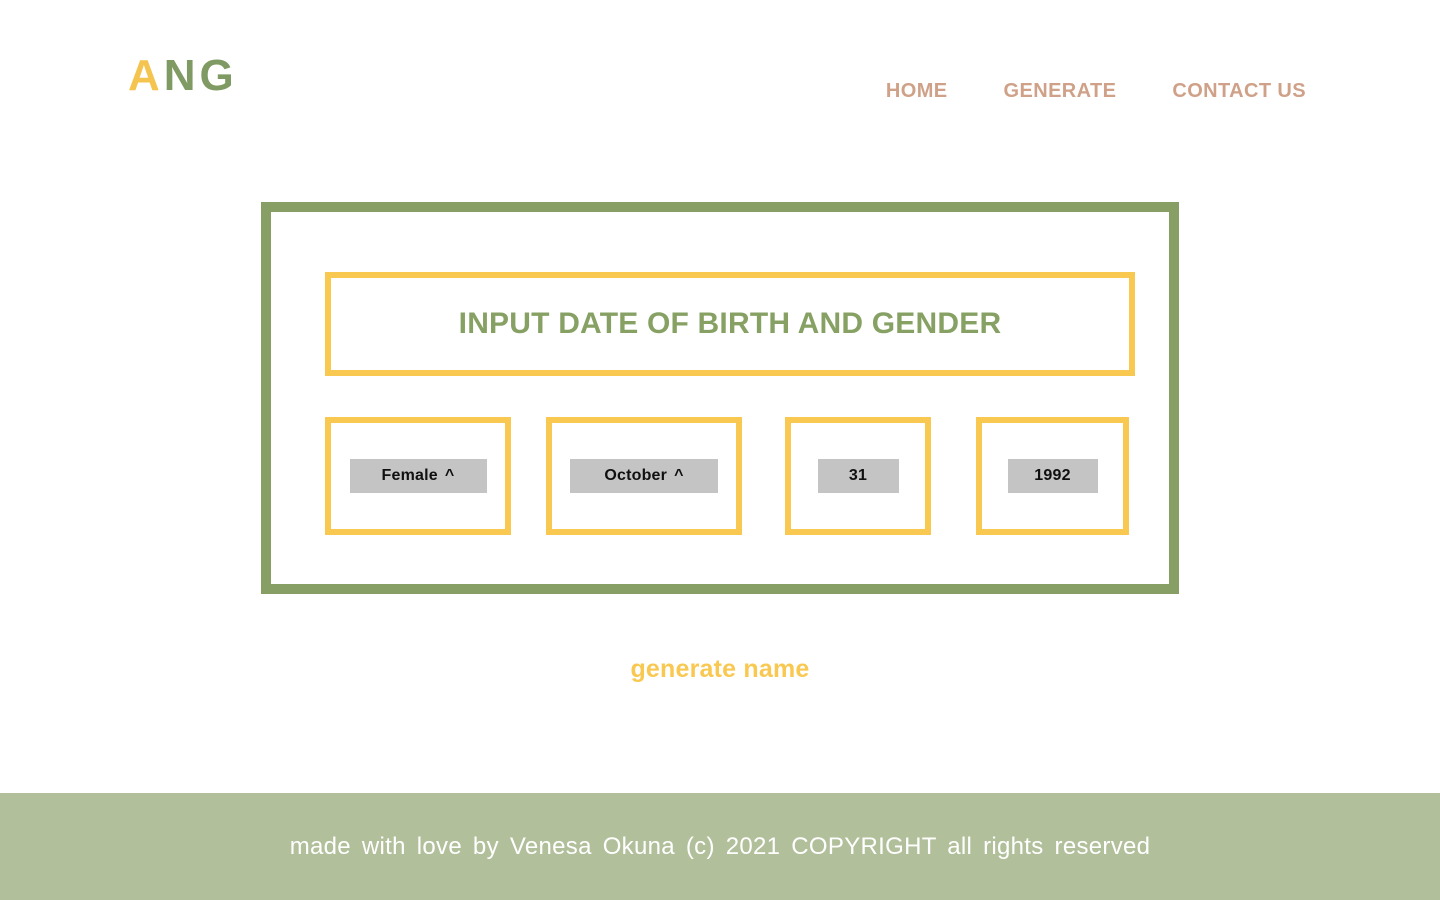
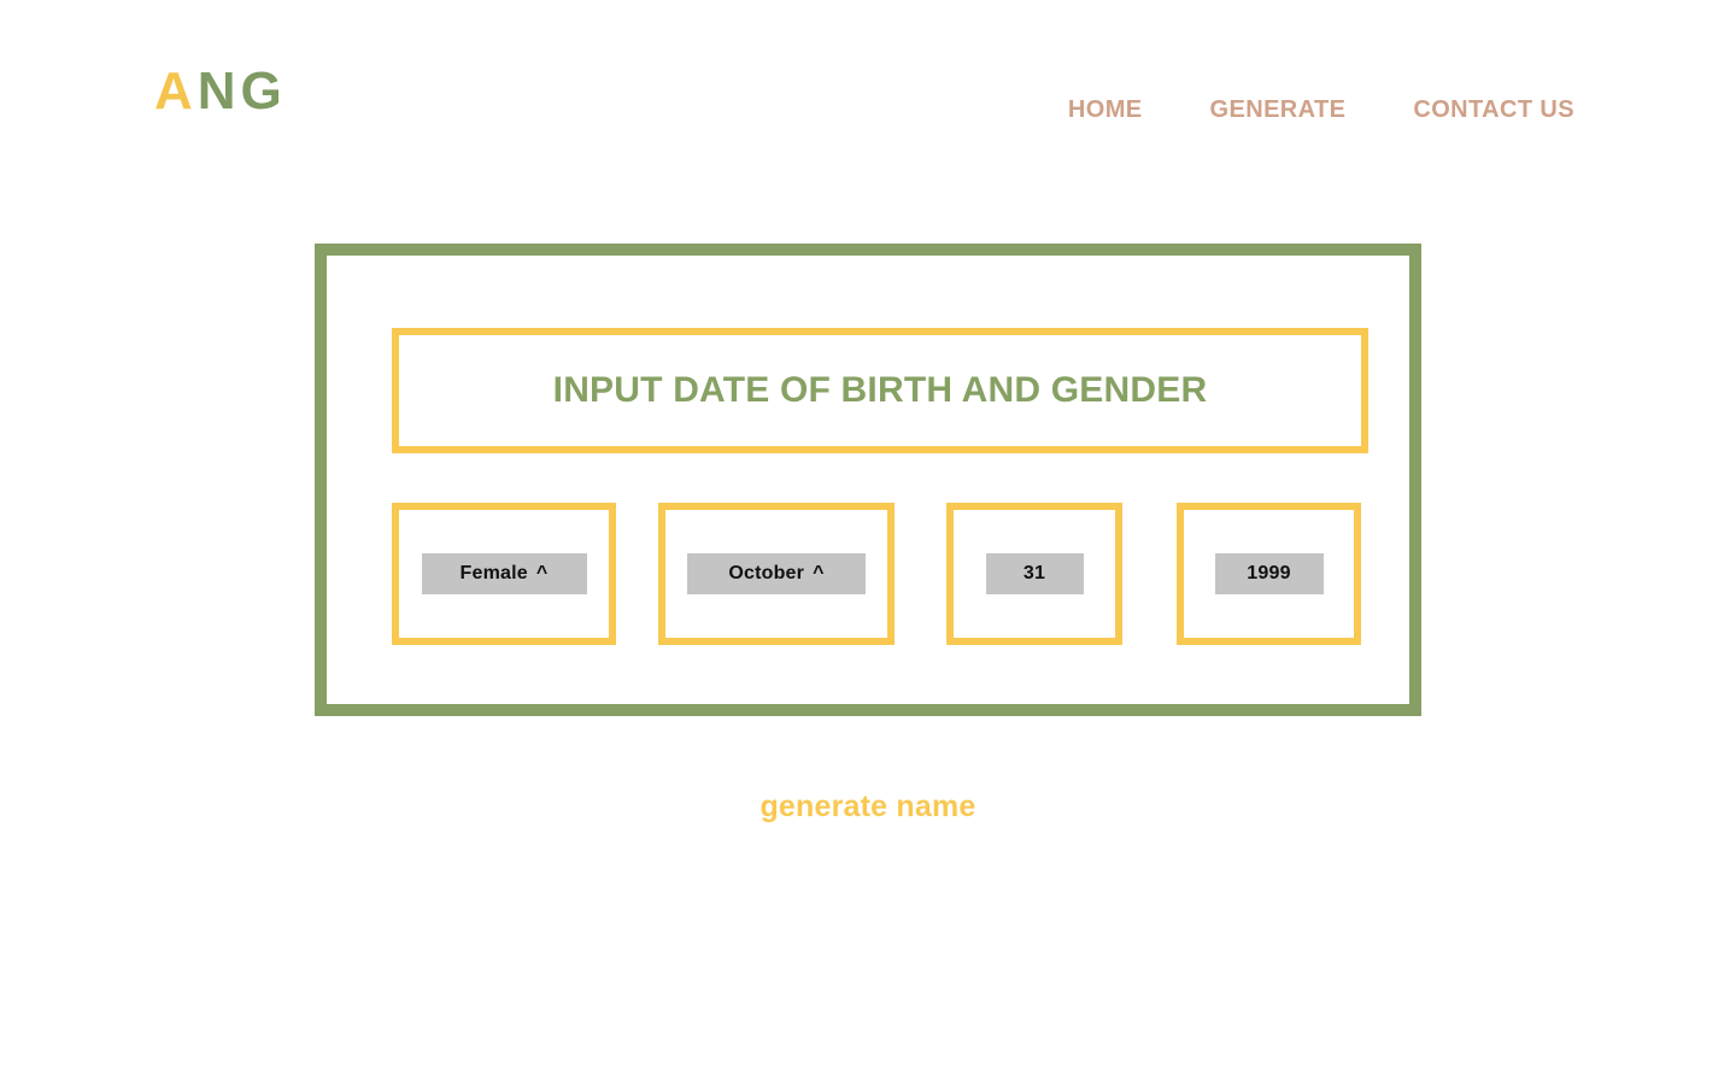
  ANG
  HOME
  GENERATE
  CONTACT US
  INPUT DATE OF BIRTH AND GENDER
  Female
  ^
  October
  ^
  31
- 1992
+ 1999
  generate name
- made with love by Venesa Okuna (c) 2021 COPYRIGHT all rights reserved
